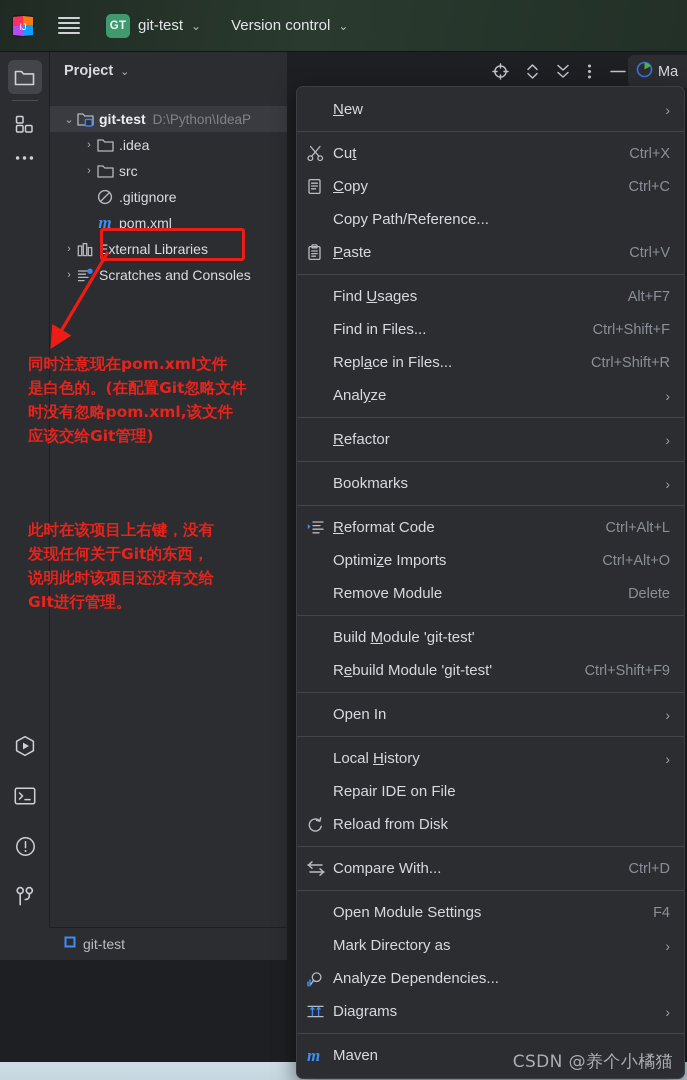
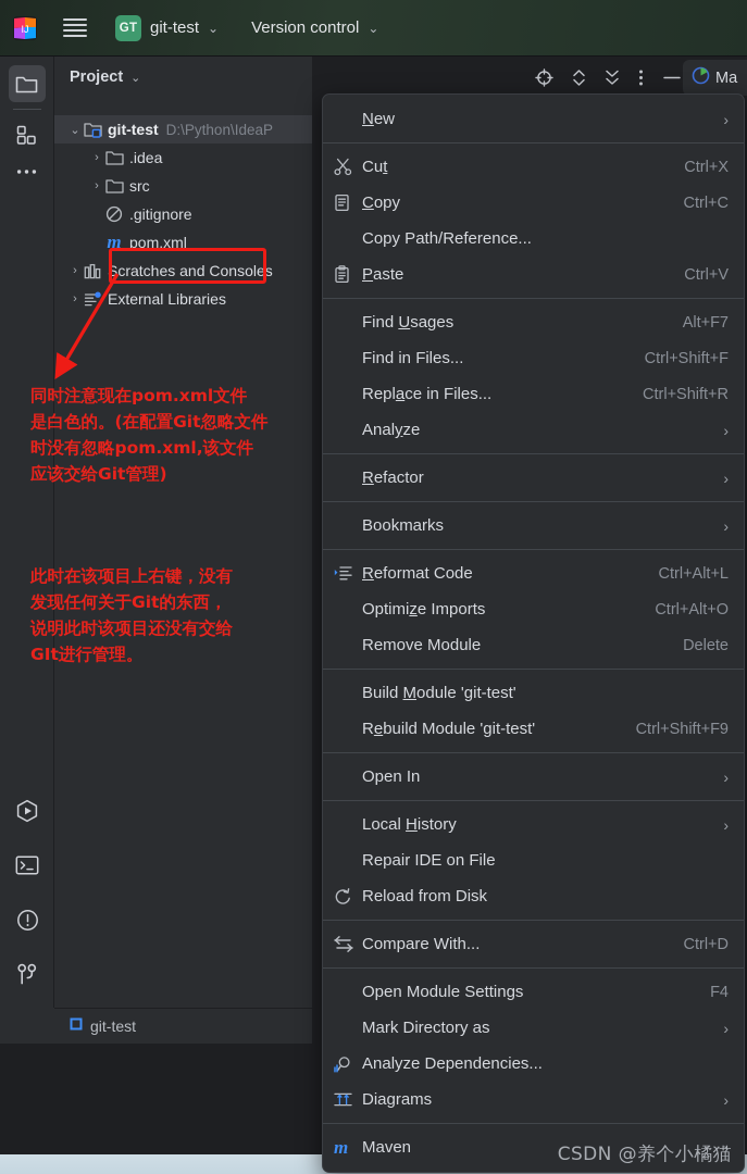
  IJ
  GT
  git-test
  ⌄
  Version control
  ⌄
  Project
  ⌄
  ⌄
  git-test
  D:\Python\IdeaP
  ›
  .idea
  ›
  src
  .gitignore
  m
  pom.xml
  ›
- External Libraries
+ Scratches and Consoles
  ›
- Scratches and Consoles
+ External Libraries
  同时注意现在pom.xml文件
  是白色的。(在配置Git忽略文件
  时没有忽略pom.xml,该文件
  应该交给Git管理)
  此时在该项目上右键，没有
  发现任何关于Git的东西，
  说明此时该项目还没有交给
  GIt进行管理。
  Ma
  git-test
  New
  ›
  Cut
  Ctrl+X
  Copy
  Ctrl+C
  Copy Path/Reference...
  Paste
  Ctrl+V
  Find Usages
  Alt+F7
  Find in Files...
  Ctrl+Shift+F
  Replace in Files...
  Ctrl+Shift+R
  Analyze
  ›
  Refactor
  ›
  Bookmarks
  ›
  Reformat Code
  Ctrl+Alt+L
  Optimize Imports
  Ctrl+Alt+O
  Remove Module
  Delete
  Build Module 'git-test'
  Rebuild Module 'git-test'
  Ctrl+Shift+F9
  Open In
  ›
  Local History
  ›
  Repair IDE on File
  Reload from Disk
  Compare With...
  Ctrl+D
  Open Module Settings
  F4
  Mark Directory as
  ›
  Analyze Dependencies...
  Diagrams
  ›
  m
  Maven
  ›
  CSDN @养个小橘猫
